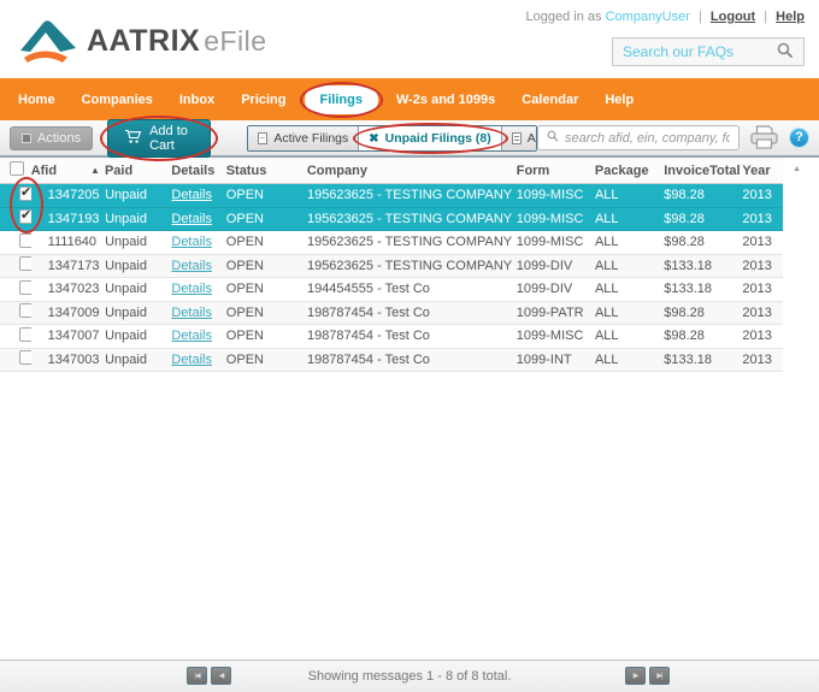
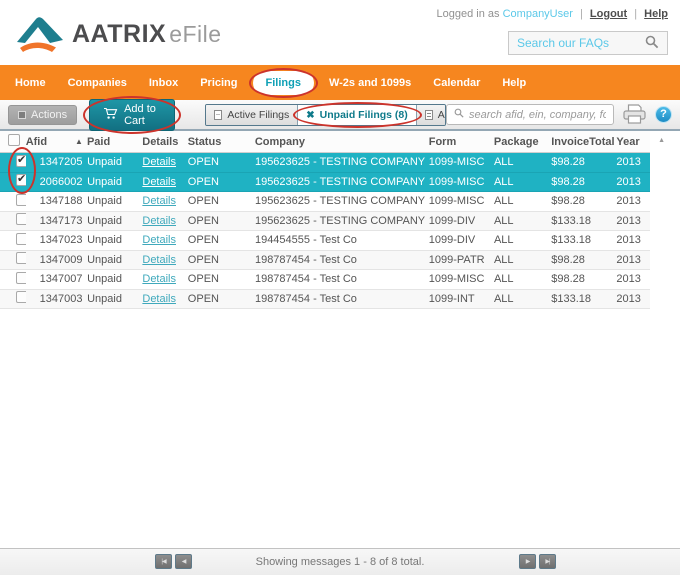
  AATRIX
  eFile
  Logged in as CompanyUser | Logout | Help
  Search our FAQs
  Home
  Companies
  Inbox
  Pricing
  Filings
  W-2s and 1099s
  Calendar
  Help
  Actions
  Add to Cart
  Active Filings
  Unpaid Filings (8)
  search afid, ein, company, fo
  ?
  Afid
  ▲
  Paid
  Details
  Status
  Company
  Form
  Package
  InvoiceTotal
  Year
  1347205
  Unpaid
  Details
  OPEN
  195623625 - TESTING COMPANY
  1099-MISC
  ALL
  $98.28
  2013
- 1347193
+ 2066002
  Unpaid
  Details
  OPEN
  195623625 - TESTING COMPANY
  1099-MISC
  ALL
  $98.28
  2013
- 1111640
+ 1347188
  Unpaid
  Details
  OPEN
  195623625 - TESTING COMPANY
  1099-MISC
  ALL
  $98.28
  2013
  1347173
  Unpaid
  Details
  OPEN
  195623625 - TESTING COMPANY
  1099-DIV
  ALL
  $133.18
  2013
  1347023
  Unpaid
  Details
  OPEN
  194454555 - Test Co
  1099-DIV
  ALL
  $133.18
  2013
  1347009
  Unpaid
  Details
  OPEN
  198787454 - Test Co
  1099-PATR
  ALL
  $98.28
  2013
  1347007
  Unpaid
  Details
  OPEN
  198787454 - Test Co
  1099-MISC
  ALL
  $98.28
  2013
  1347003
  Unpaid
  Details
  OPEN
  198787454 - Test Co
  1099-INT
  ALL
  $133.18
  2013
  Showing messages 1 - 8 of 8 total.
